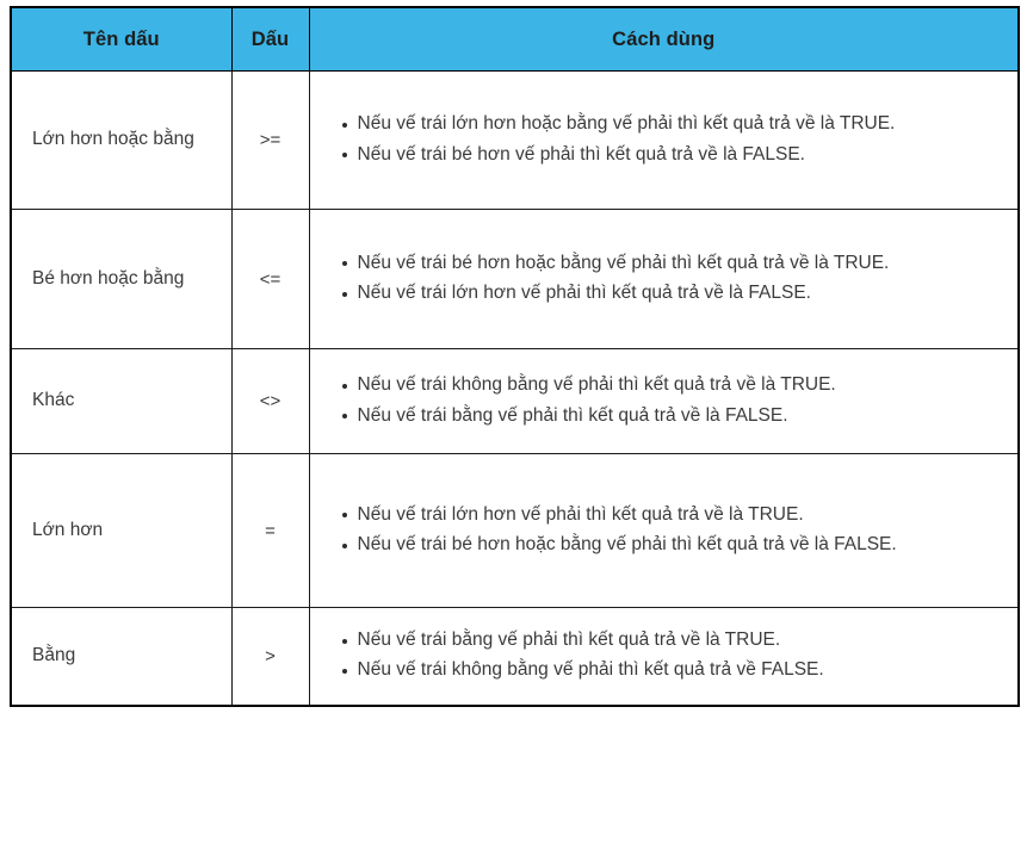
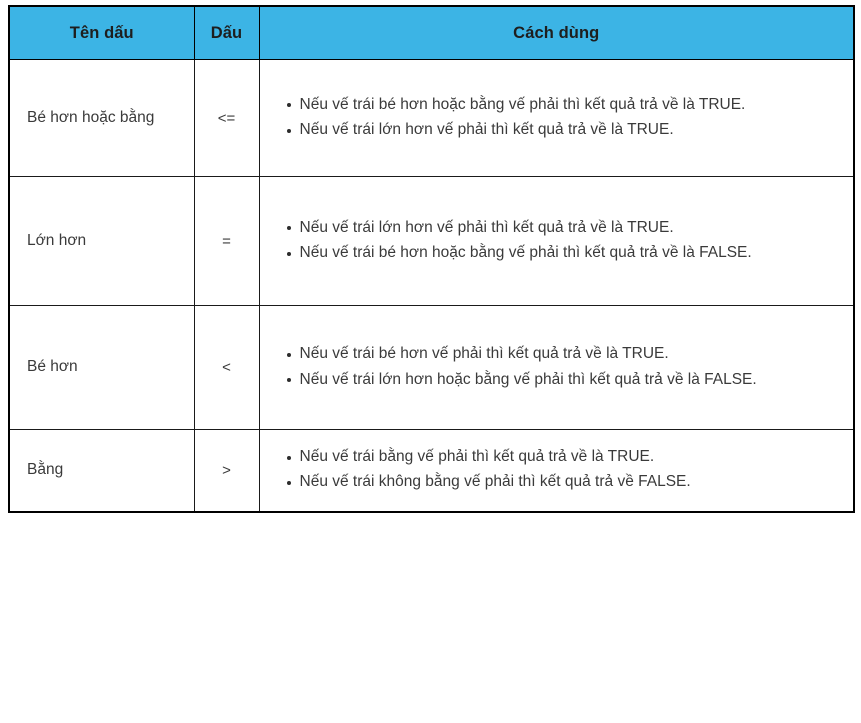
  Tên dấu	Dấu	Cách dùng
- Lớn hơn hoặc bằng	>=	Nếu vế trái lớn hơn hoặc bằng vế phải thì kết quả trả về là TRUE.Nếu vế trái bé hơn vế phải thì kết quả trả về là FALSE.
- Bé hơn hoặc bằng	<=	Nếu vế trái bé hơn hoặc bằng vế phải thì kết quả trả về là TRUE.Nếu vế trái lớn hơn vế phải thì kết quả trả về là FALSE.
+ Bé hơn hoặc bằng	<=	Nếu vế trái bé hơn hoặc bằng vế phải thì kết quả trả về là TRUE.Nếu vế trái lớn hơn vế phải thì kết quả trả về là TRUE.
- Khác	<>	Nếu vế trái không bằng vế phải thì kết quả trả về là TRUE.Nếu vế trái bằng vế phải thì kết quả trả về là FALSE.
  Lớn hơn	=	Nếu vế trái lớn hơn vế phải thì kết quả trả về là TRUE.Nếu vế trái bé hơn hoặc bằng vế phải thì kết quả trả về là FALSE.
+ Bé hơn	<	Nếu vế trái bé hơn vế phải thì kết quả trả về là TRUE.Nếu vế trái lớn hơn hoặc bằng vế phải thì kết quả trả về là FALSE.
  Bằng	>	Nếu vế trái bằng vế phải thì kết quả trả về là TRUE.Nếu vế trái không bằng vế phải thì kết quả trả về FALSE.
